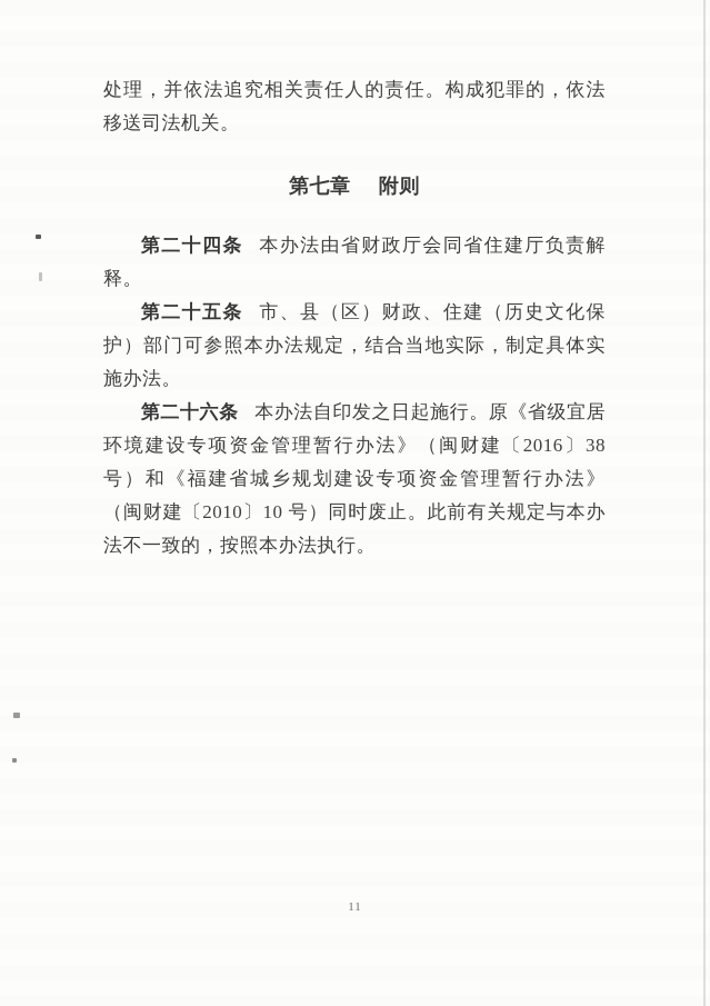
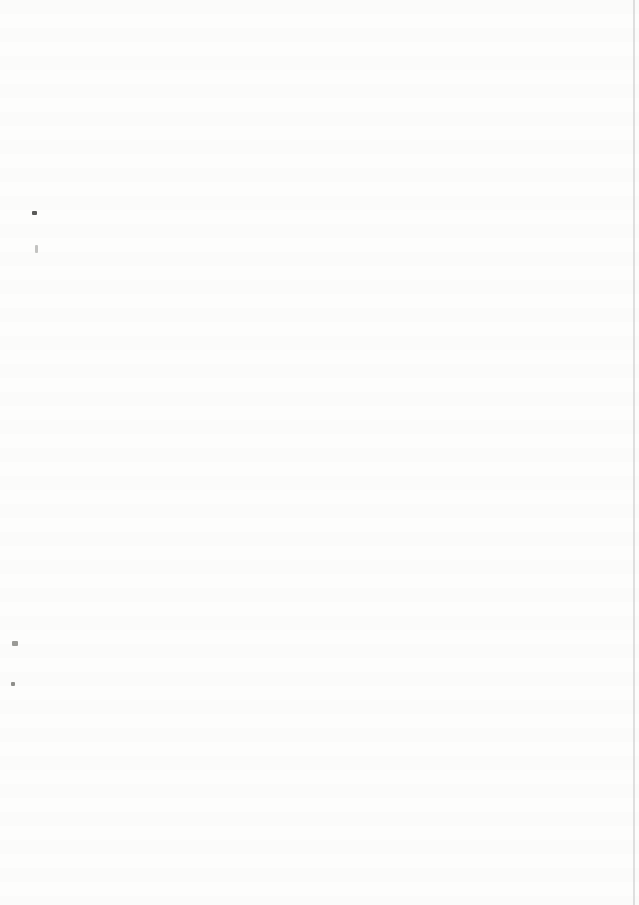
- 处理，并依法追究相关责任人的责任。构成犯罪的，依法移送司法机关。
- 第七章 附则
- 第二十四条 本办法由省财政厅会同省住建厅负责解释。
- 第二十五条 市、县（区）财政、住建（历史文化保护）部门可参照本办法规定，结合当地实际，制定具体实施办法。
- 第二十六条 本办法自印发之日起施行。原《省级宜居环境建设专项资金管理暂行办法》（闽财建〔2016〕38 号）和《福建省城乡规划建设专项资金管理暂行办法》（闽财建〔2010〕10 号）同时废止。此前有关规定与本办法不一致的，按照本办法执行。
- 11
